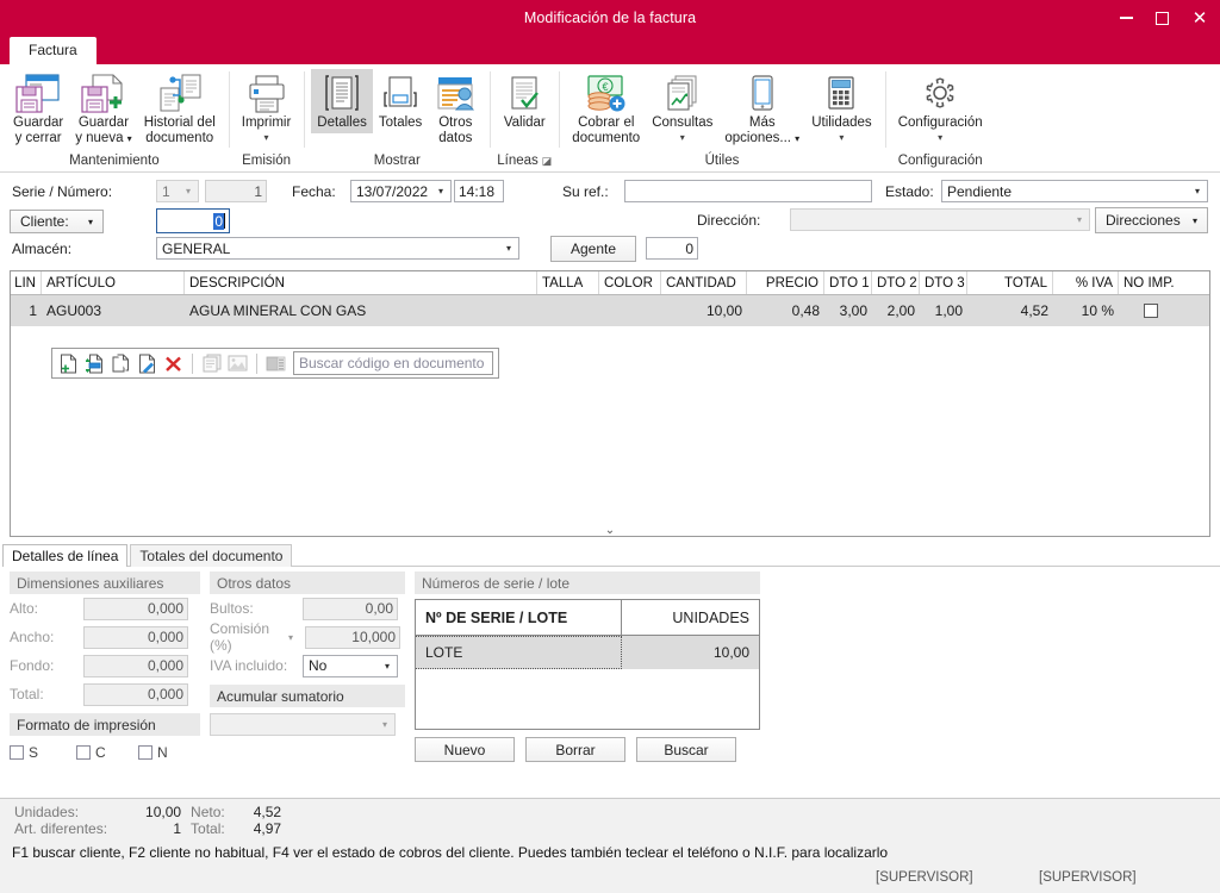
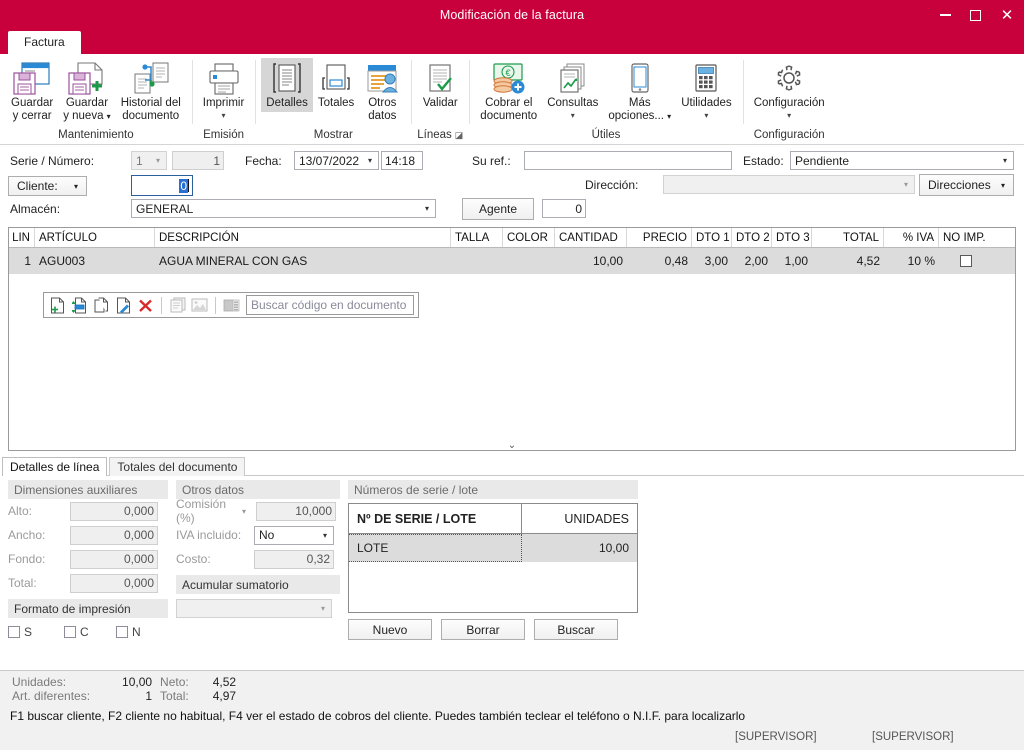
  Modificación de la factura
  ✕
  Factura
  Guardar
  y cerrar
  Guardar
  y nueva ▾
  Historial del
  documento
  Mantenimiento
  Imprimir
  ▾
  Emisión
  Detalles
  Totales
  Otros
  datos
  Mostrar
  Validar
  Líneas ◪
  €
  Cobrar el
  documento
  Consultas
  ▾
  Más
  opciones... ▾
  Utilidades
  ▾
  Útiles
  Configuración
  ▾
  Configuración
  Serie / Número:
  1
  ▾
  1
  Fecha:
  13/07/2022
  ▾
  14:18
  Su ref.:
  Estado:
  Pendiente
  ▾
  Cliente:
  ▾
  0
  Dirección:
  ▾
  Direcciones
  ▾
  Almacén:
  GENERAL
  ▾
  Agente
  0
  LIN
  ARTÍCULO
  DESCRIPCIÓN
  TALLA
  COLOR
  CANTIDAD
  PRECIO
  DTO 1
  DTO 2
  DTO 3
  TOTAL
  % IVA
  NO IMP.
  1
  AGU003
  AGUA MINERAL CON GAS
  10,00
  0,48
  3,00
  2,00
  1,00
  4,52
  10 %
  Buscar código en documento
  ⌄
  Detalles de línea
  Totales del documento
  Dimensiones auxiliares
  Alto:
  0,000
  Ancho:
  0,000
  Fondo:
  0,000
  Total:
  0,000
  Formato de impresión
  S
  C
  N
  Otros datos
- Bultos:
- 0,00
  Comisión (%)
  ▾
  10,000
  IVA incluido:
  No
  ▾
+ Costo:
+ 0,32
  Acumular sumatorio
  ▾
  Números de serie / lote
  Nº DE SERIE / LOTE
  UNIDADES
  LOTE
  10,00
  Nuevo
  Borrar
  Buscar
  Unidades:	10,00	Neto:	4,52
  Art. diferentes:	1	Total:	4,97
  F1 buscar cliente, F2 cliente no habitual, F4 ver el estado de cobros del cliente. Puedes también teclear el teléfono o N.I.F. para localizarlo
  [SUPERVISOR]
  [SUPERVISOR]
